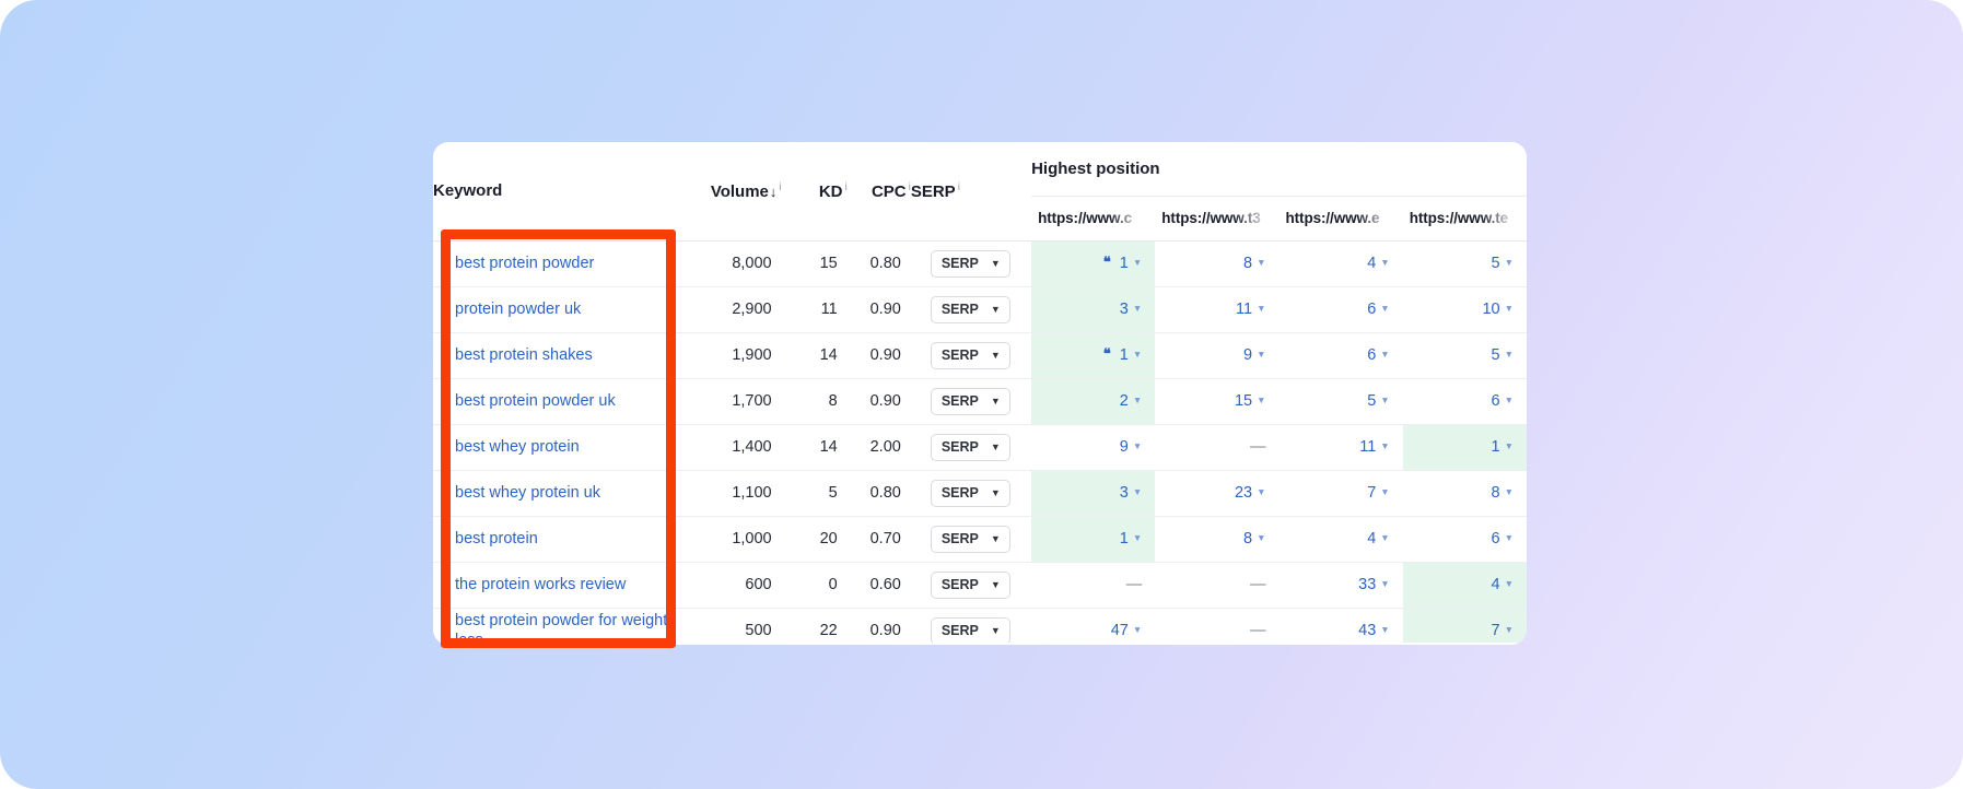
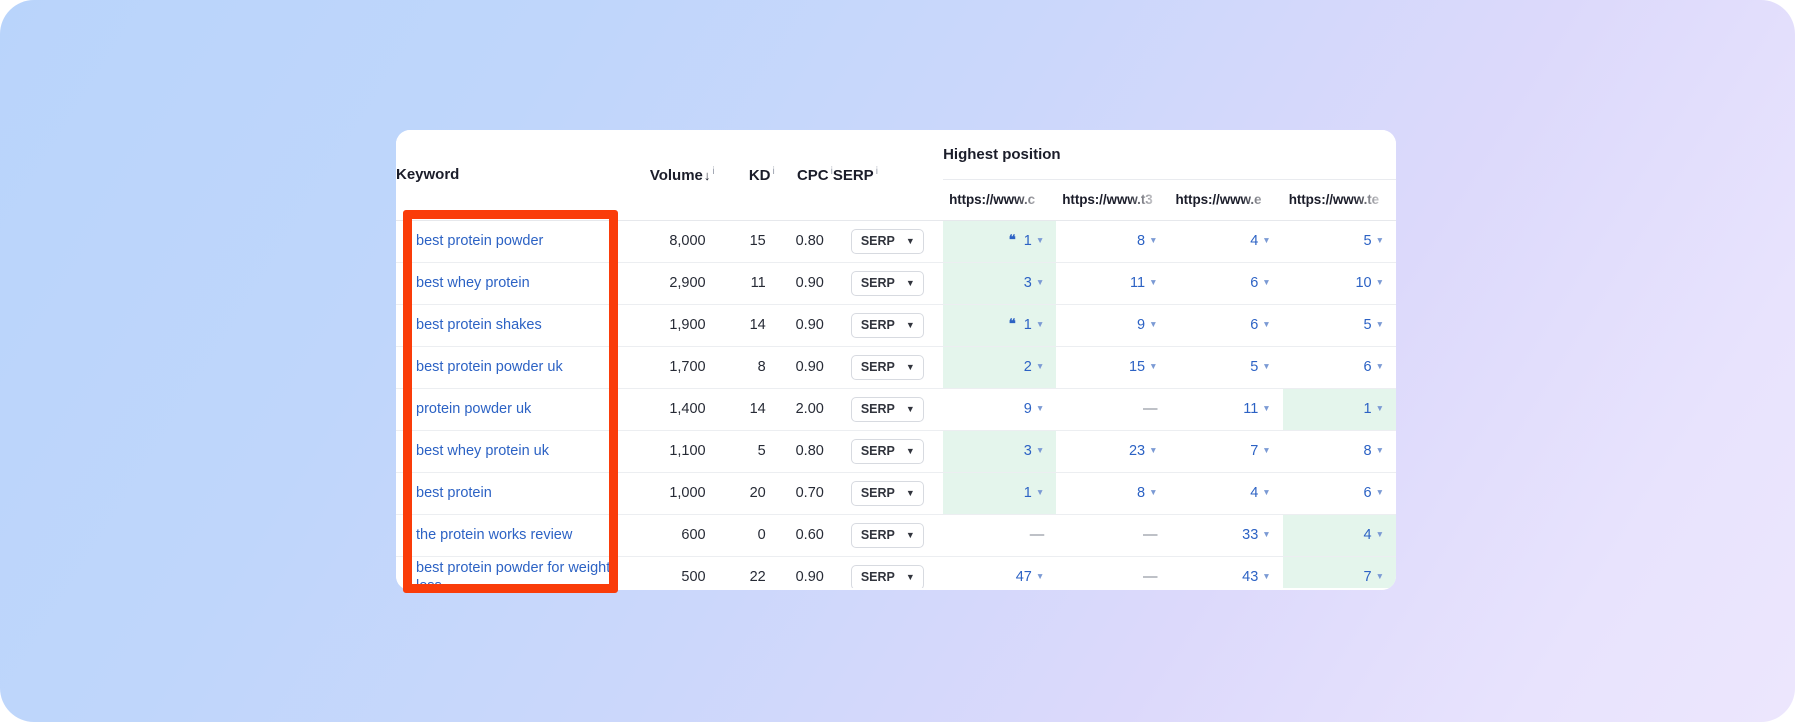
  Keyword	Volume↓ i	KD i	CPC i	SERP i	Highest position
  https://ww	https://ww	https://ww	https://ww
  best protein powder	8,000	15	0.80	SERP ▼	❝ 1 ▼	8 ▼	4 ▼	5 ▼
- protein powder uk	2,900	11	0.90	SERP ▼	3 ▼	11 ▼	6 ▼	10 ▼
+ best whey protein	2,900	11	0.90	SERP ▼	3 ▼	11 ▼	6 ▼	10 ▼
  best protein shakes	1,900	14	0.90	SERP ▼	❝ 1 ▼	9 ▼	6 ▼	5 ▼
  best protein powder uk	1,700	8	0.90	SERP ▼	2 ▼	15 ▼	5 ▼	6 ▼
- best whey protein	1,400	14	2.00	SERP ▼	9 ▼	—	11 ▼	1 ▼
+ protein powder uk	1,400	14	2.00	SERP ▼	9 ▼	—	11 ▼	1 ▼
  best whey protein uk	1,100	5	0.80	SERP ▼	3 ▼	23 ▼	7 ▼	8 ▼
  best protein	1,000	20	0.70	SERP ▼	1 ▼	8 ▼	4 ▼	6 ▼
  the protein works review	600	0	0.60	SERP ▼	—	—	33 ▼	4 ▼
  best protein powder for weight loss	500	22	0.90	SERP ▼	47 ▼	—	43 ▼	7 ▼
